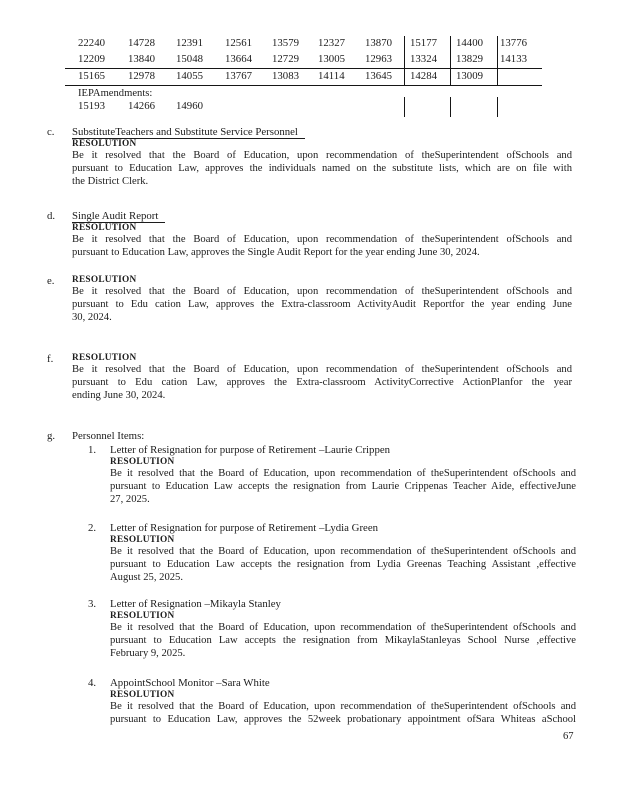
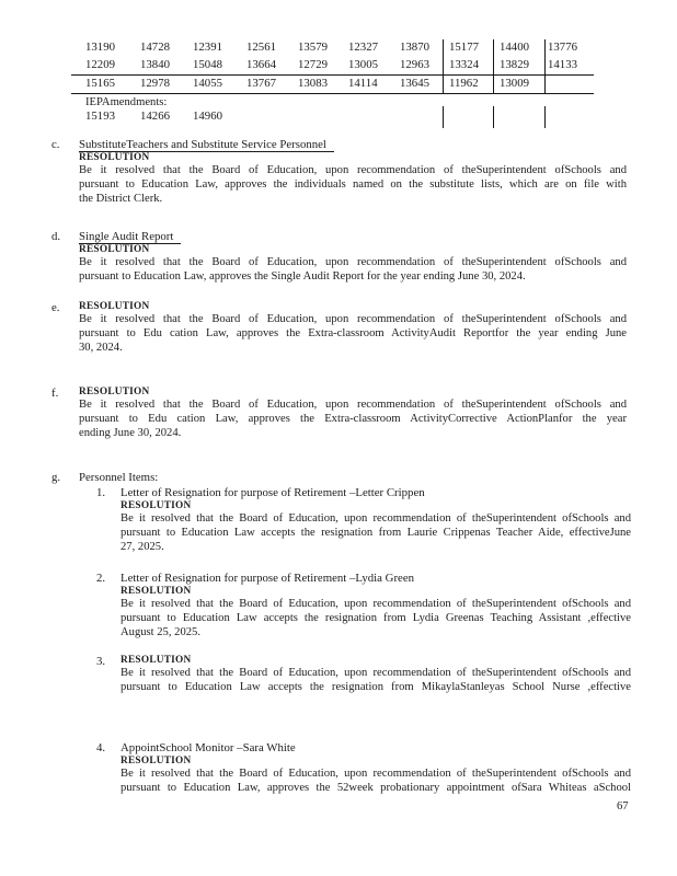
- 22240
+ 13190
  14728
  12391
  12561
  13579
  12327
  13870
  15177
  14400
  13776
  12209
  13840
  15048
  13664
  12729
  13005
  12963
  13324
  13829
  14133
  15165
  12978
  14055
  13767
  13083
  14114
  13645
- 14284
+ 11962
  13009
  IEPAmendments:
  15193
  14266
  14960
  c.
  SubstituteTeachers and Substitute Service Personnel
  RESOLUTION
  Be it resolved that the Board of Education, upon recommendation of theSuperintendent ofSchools and
  pursuant to Education Law, approves the individuals named on the substitute lists, which are on file with
  the District Clerk.
  d.
  Single Audit Report
  RESOLUTION
  Be it resolved that the Board of Education, upon recommendation of theSuperintendent ofSchools and
  pursuant to Education Law, approves the Single Audit Report for the year ending June 30, 2024.
  e.
  RESOLUTION
  Be it resolved that the Board of Education, upon recommendation of theSuperintendent ofSchools and
  pursuant to Edu cation Law, approves the Extra-classroom ActivityAudit Reportfor the year ending June
  30, 2024.
  f.
  RESOLUTION
  Be it resolved that the Board of Education, upon recommendation of theSuperintendent ofSchools and
  pursuant to Edu cation Law, approves the Extra-classroom ActivityCorrective ActionPlanfor the year
  ending June 30, 2024.
  g.
  Personnel Items:
  1.
- Letter of Resignation for purpose of Retirement –Laurie Crippen
+ Letter of Resignation for purpose of Retirement –Letter Crippen
  RESOLUTION
  Be it resolved that the Board of Education, upon recommendation of theSuperintendent ofSchools and
  pursuant to Education Law accepts the resignation from Laurie Crippenas Teacher Aide, effectiveJune
  27, 2025.
  2.
  Letter of Resignation for purpose of Retirement –Lydia Green
  RESOLUTION
  Be it resolved that the Board of Education, upon recommendation of theSuperintendent ofSchools and
  pursuant to Education Law accepts the resignation from Lydia Greenas Teaching Assistant ,effective
  August 25, 2025.
  3.
- Letter of Resignation –Mikayla Stanley
  RESOLUTION
  Be it resolved that the Board of Education, upon recommendation of theSuperintendent ofSchools and
  pursuant to Education Law accepts the resignation from MikaylaStanleyas School Nurse ,effective
- February 9, 2025.
  4.
  AppointSchool Monitor –Sara White
  RESOLUTION
  Be it resolved that the Board of Education, upon recommendation of theSuperintendent ofSchools and
  pursuant to Education Law, approves the 52week probationary appointment ofSara Whiteas aSchool
  67
